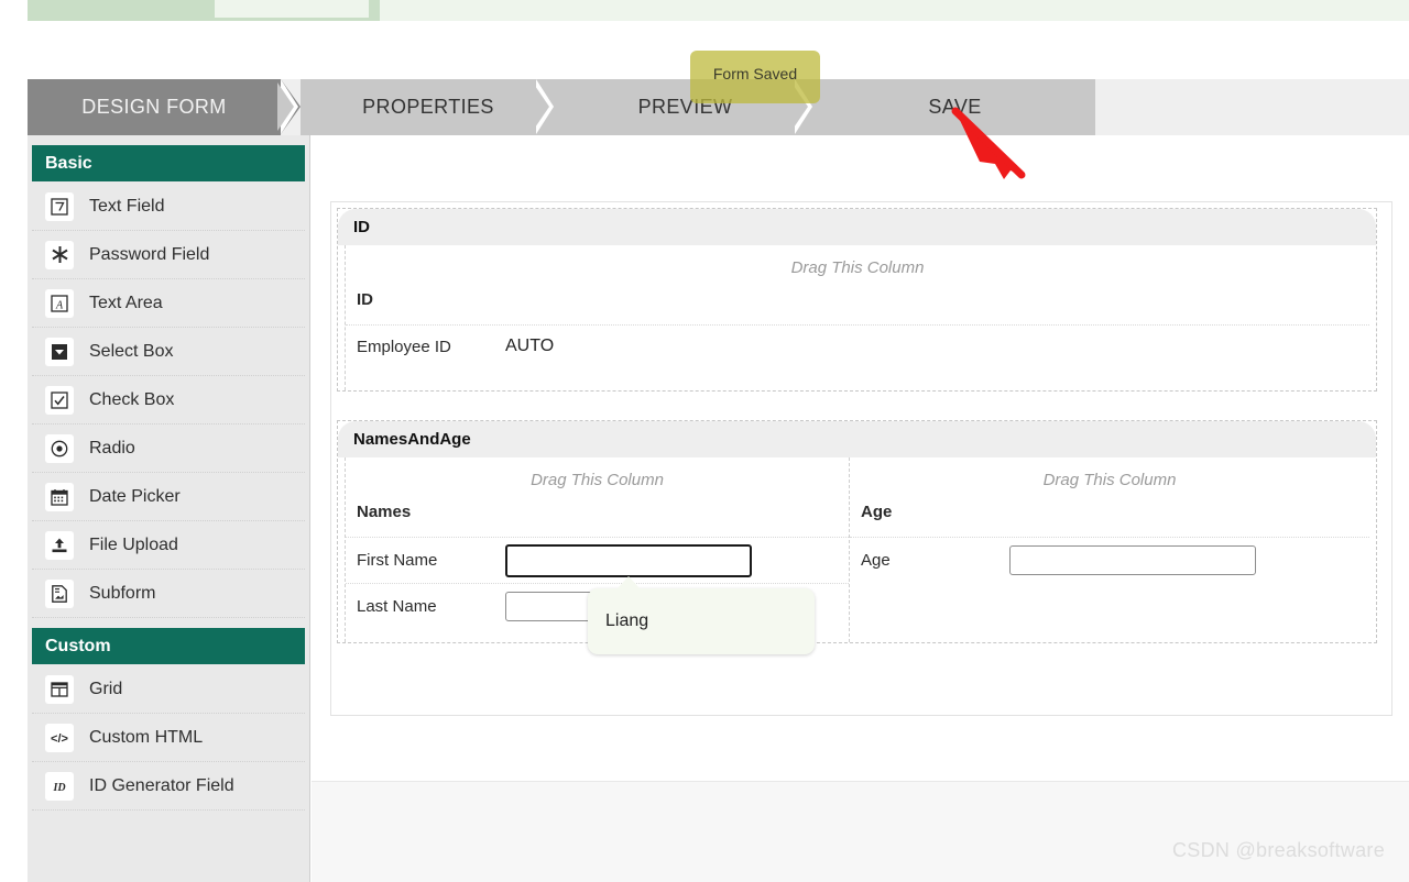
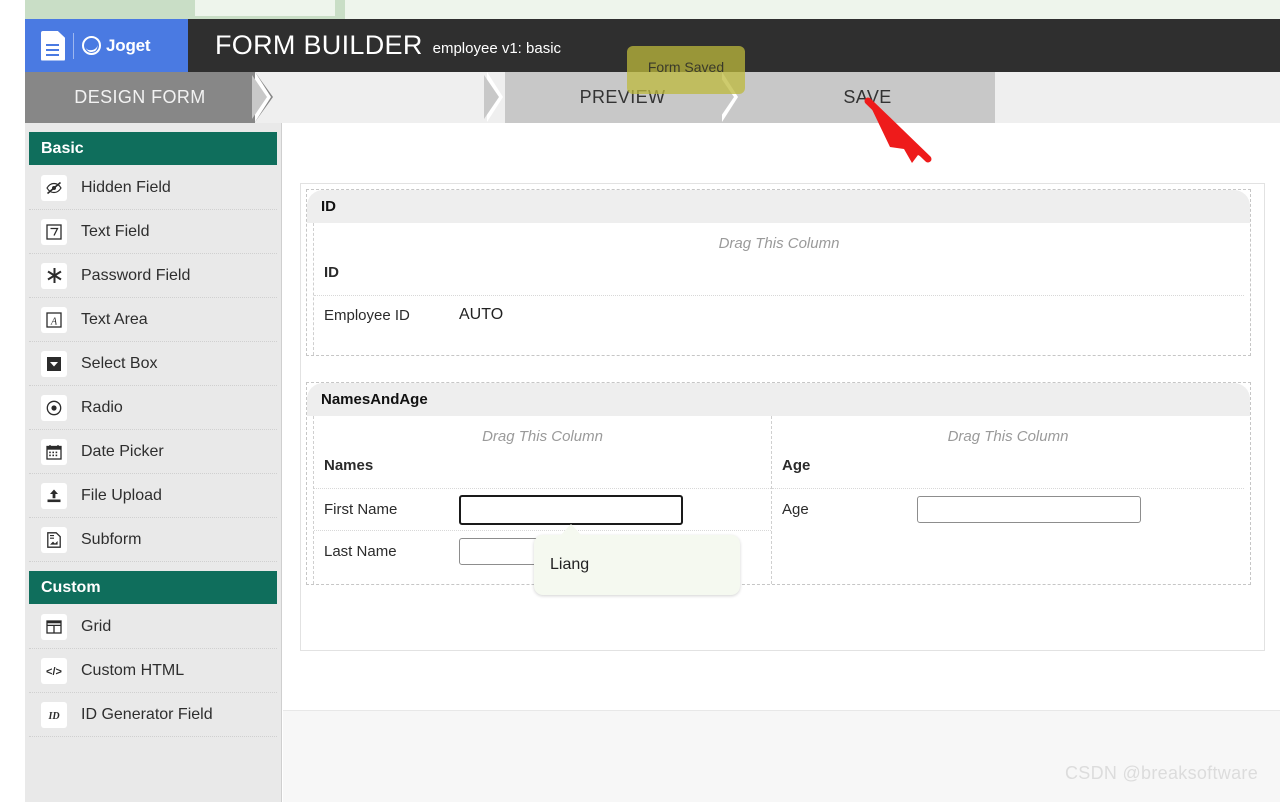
+ Joget
+ FORM BUILDER
+ employee v1: basic
  DESIGN FORM
- PROPERTIES
  PREVIEW
  SAVE
  Form Saved
  Basic
+ Hidden Field
  Text Field
  Password Field
  A
  Text Area
  Select Box
- Check Box
  Radio
  Date Picker
  File Upload
  Subform
  Custom
  Grid
  </>
  Custom HTML
  ID
  ID Generator Field
  ID
  Drag This Column
  ID
  Employee ID
  AUTO
  NamesAndAge
  Drag This Column
  Names
  First Name
  Last Name
  Drag This Column
  Age
  Age
  Liang
  CSDN @breaksoftware
